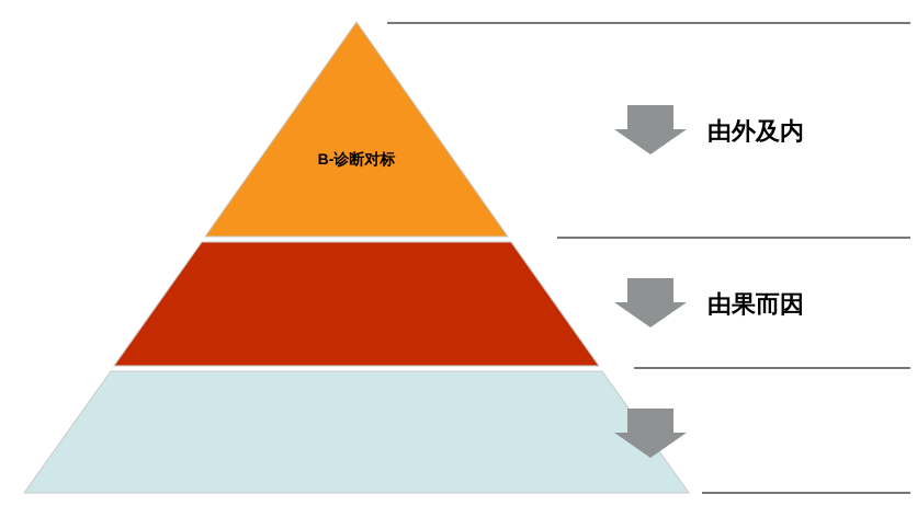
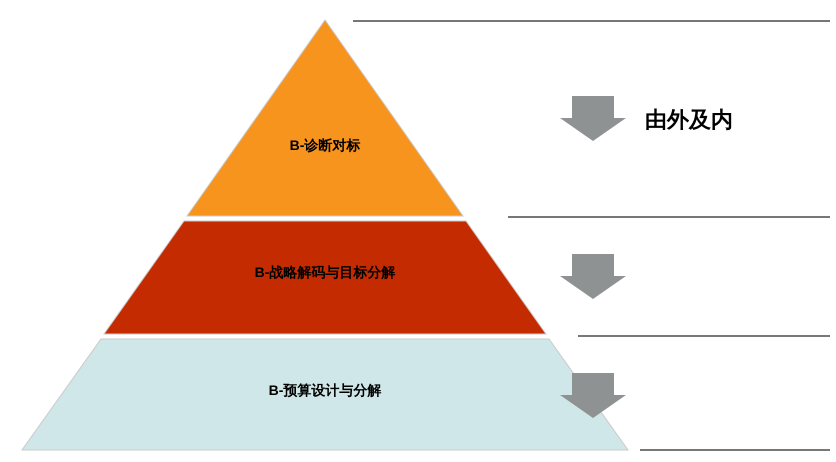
  B-诊断对标
+ B-战略解码与目标分解
+ B-预算设计与分解
  由外及内
- 由果而因
